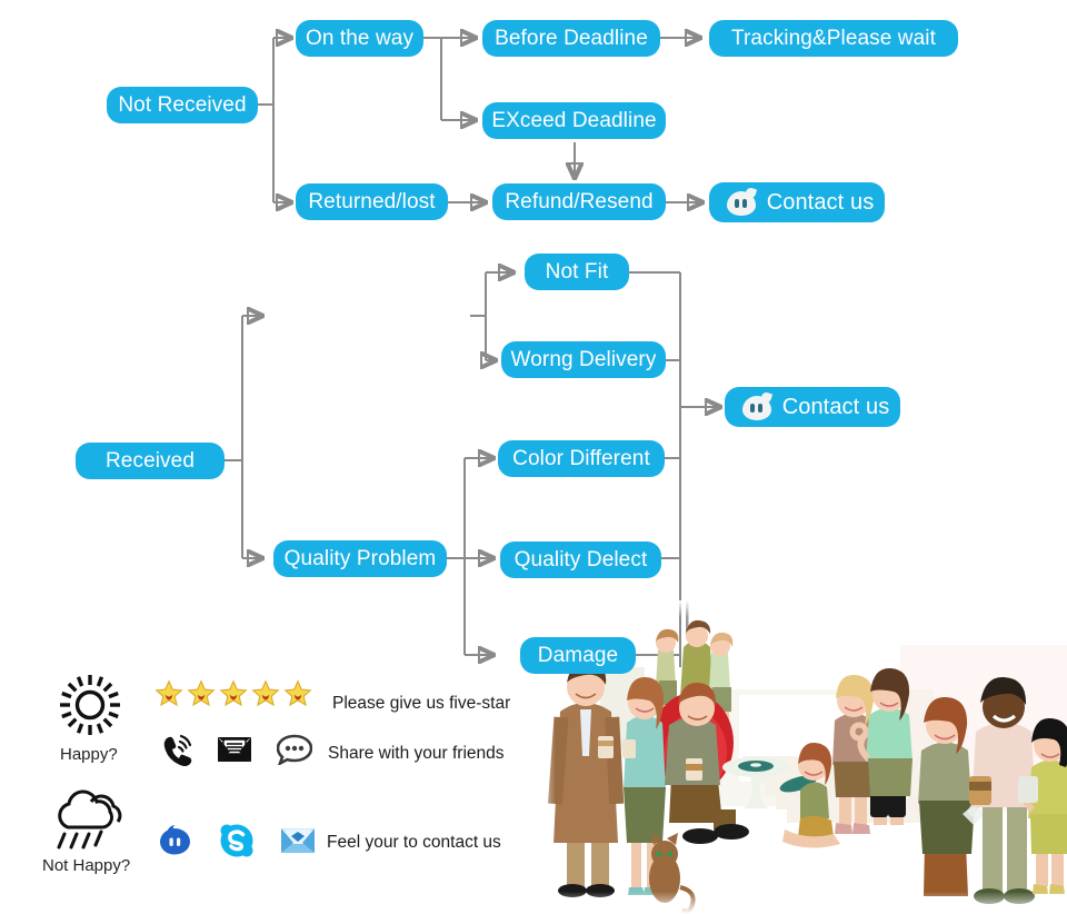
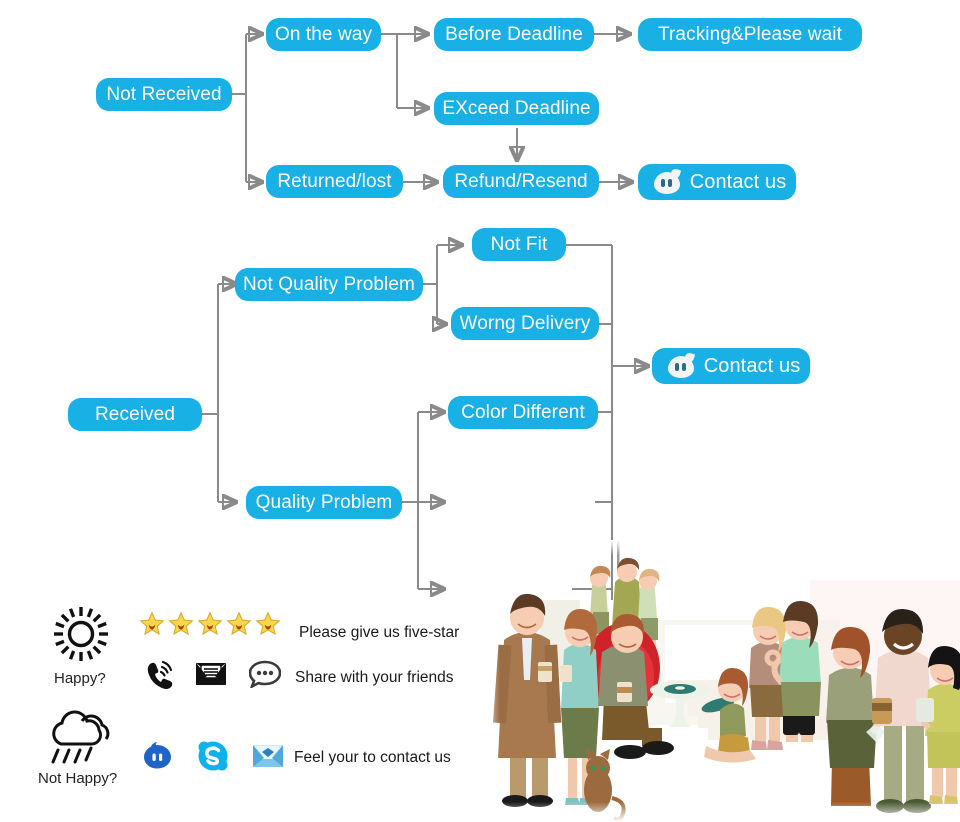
  Not Received
  On the way
  Before Deadline
  Tracking&Please wait
  EXceed Deadline
  Returned/lost
  Refund/Resend
  Contact us
  Received
+ Not Quality Problem
  Not Fit
  Worng Delivery
  Quality Problem
  Color Different
- Quality Delect
- Damage
  Contact us
  Happy?
  Not Happy?
  Please give us five-star
  Share with your friends
  Feel your to contact us
